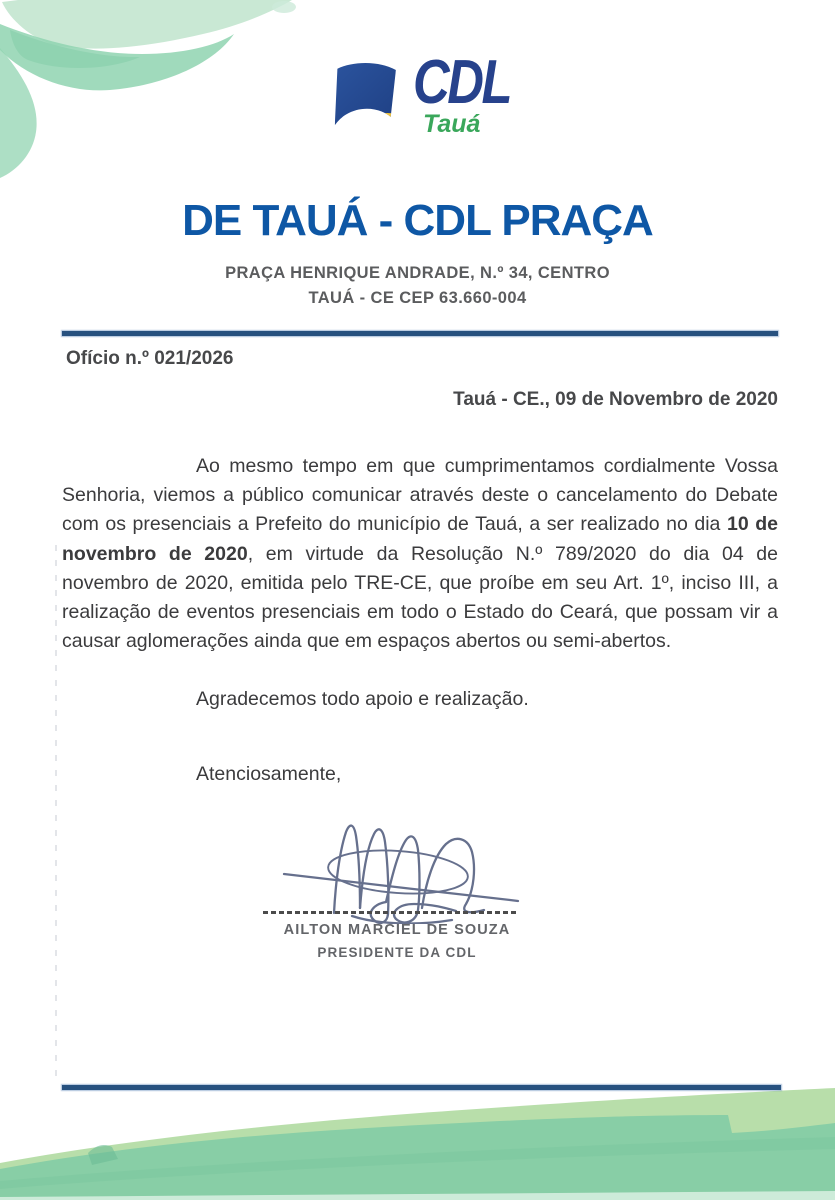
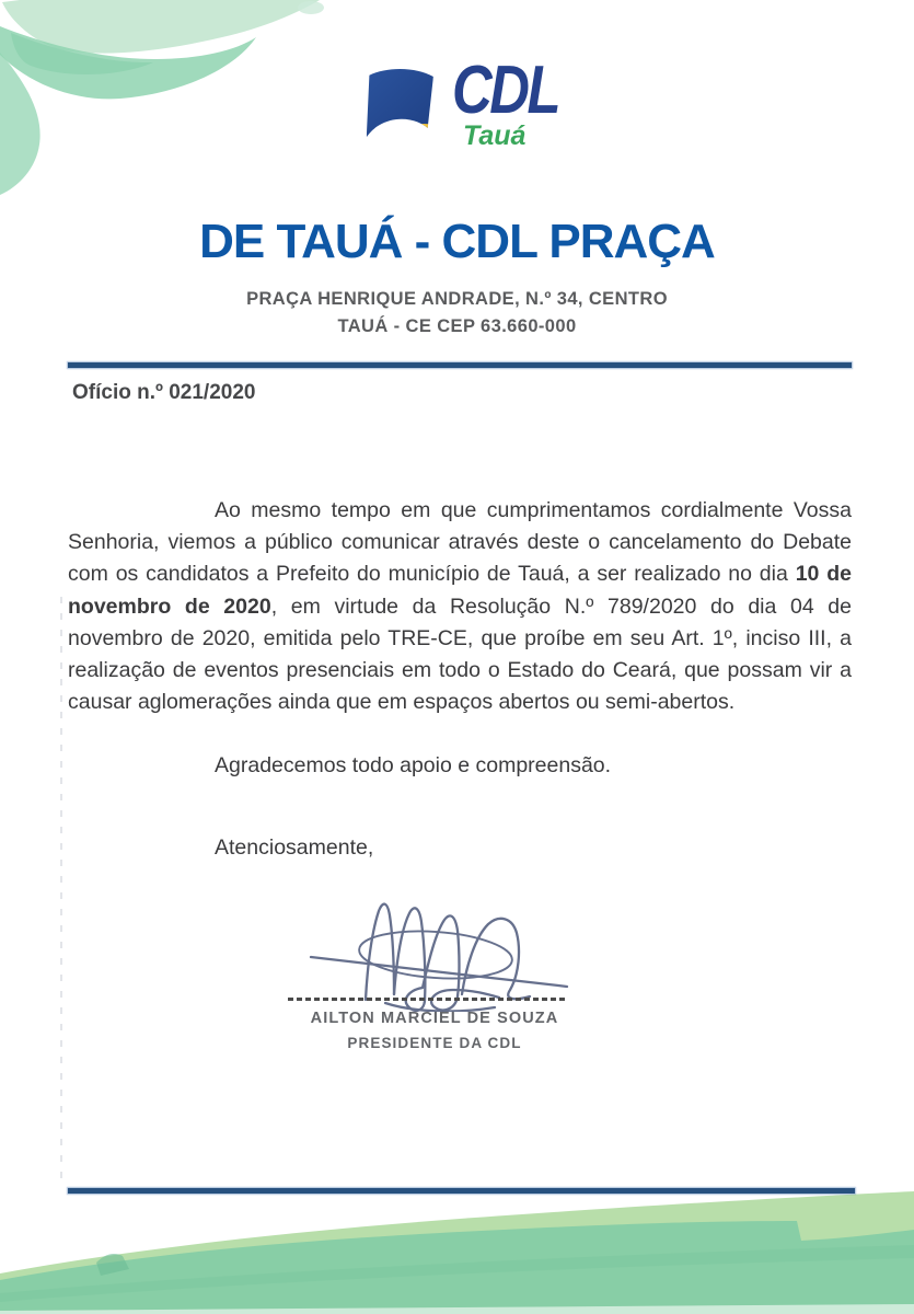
  CDL
  Tauá
  DE TAUÁ - CDL PRAÇA
  PRAÇA HENRIQUE ANDRADE, N.º 34, CENTRO
- TAUÁ - CE CEP 63.660-004
+ TAUÁ - CE CEP 63.660-000
- Ofício n.º 021/2026
+ Ofício n.º 021/2020
- Tauá - CE., 09 de Novembro de 2020
- Ao mesmo tempo em que cumprimentamos cordialmente Vossa Senhoria, viemos a público comunicar através deste o cancelamento do Debate com os presenciais a Prefeito do município de Tauá, a ser realizado no dia 10 de novembro de 2020, em virtude da Resolução N.º 789/2020 do dia 04 de novembro de 2020, emitida pelo TRE-CE, que proíbe em seu Art. 1º, inciso III, a realização de eventos presenciais em todo o Estado do Ceará, que possam vir a causar aglomerações ainda que em espaços abertos ou semi-abertos.
+ Ao mesmo tempo em que cumprimentamos cordialmente Vossa Senhoria, viemos a público comunicar através deste o cancelamento do Debate com os candidatos a Prefeito do município de Tauá, a ser realizado no dia 10 de novembro de 2020, em virtude da Resolução N.º 789/2020 do dia 04 de novembro de 2020, emitida pelo TRE-CE, que proíbe em seu Art. 1º, inciso III, a realização de eventos presenciais em todo o Estado do Ceará, que possam vir a causar aglomerações ainda que em espaços abertos ou semi-abertos.
- Agradecemos todo apoio e realização.
+ Agradecemos todo apoio e compreensão.
  Atenciosamente,
  AILTON MARCIEL DE SOUZA
  PRESIDENTE DA CDL
